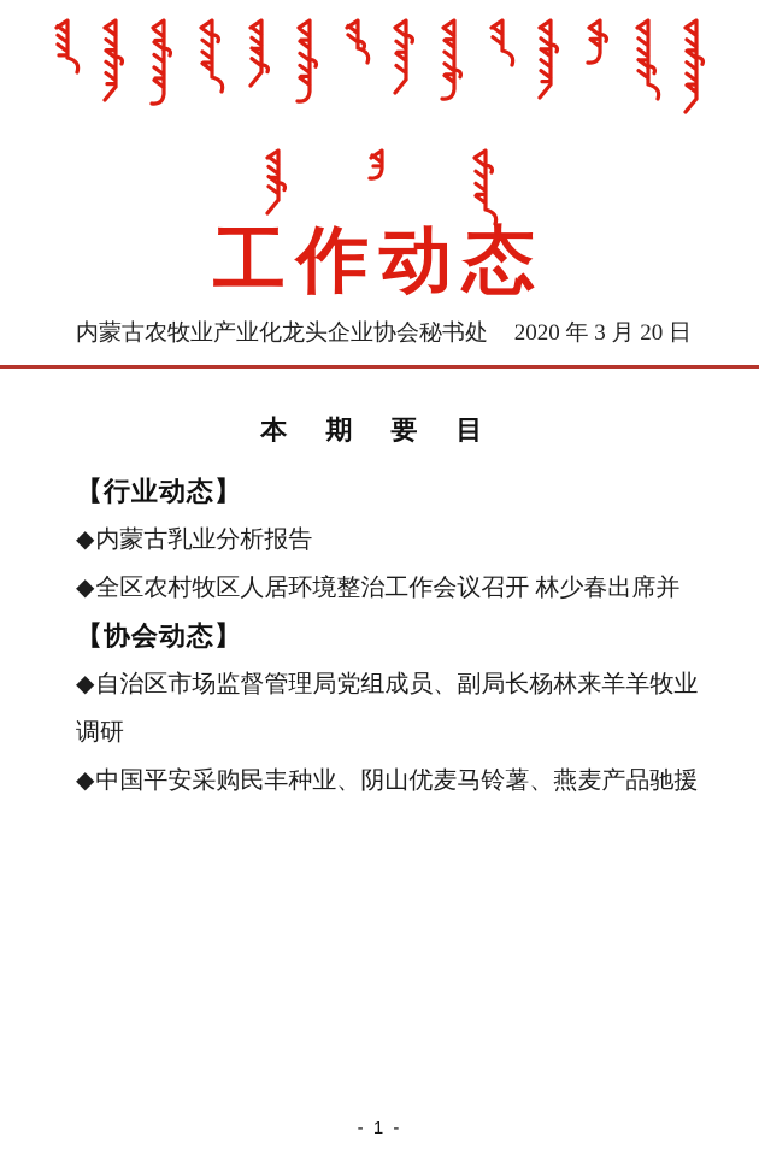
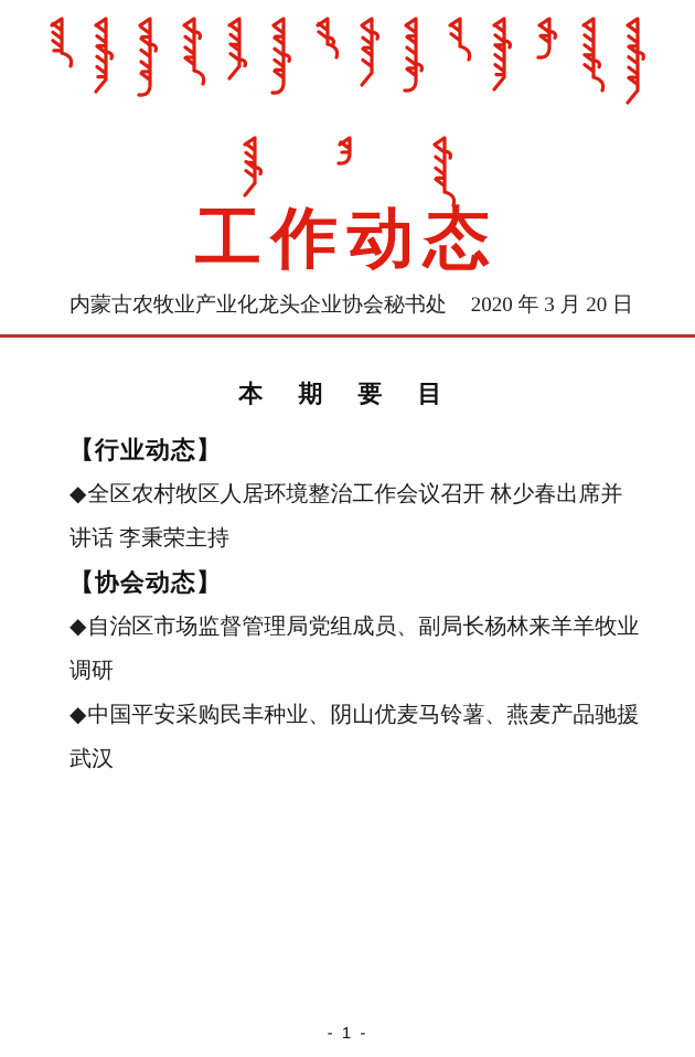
  工作动态
  内蒙古农牧业产业化龙头企业协会秘书处
  2020 年 3 月 20 日
  本 期 要 目
  【行业动态】
- ◆内蒙古乳业分析报告
  ◆全区农村牧区人居环境整治工作会议召开 林少春出席并
+ 讲话 李秉荣主持
  【协会动态】
  ◆自治区市场监督管理局党组成员、副局长杨林来羊羊牧业
  调研
  ◆中国平安采购民丰种业、阴山优麦马铃薯、燕麦产品驰援
+ 武汉
  - 1 -
